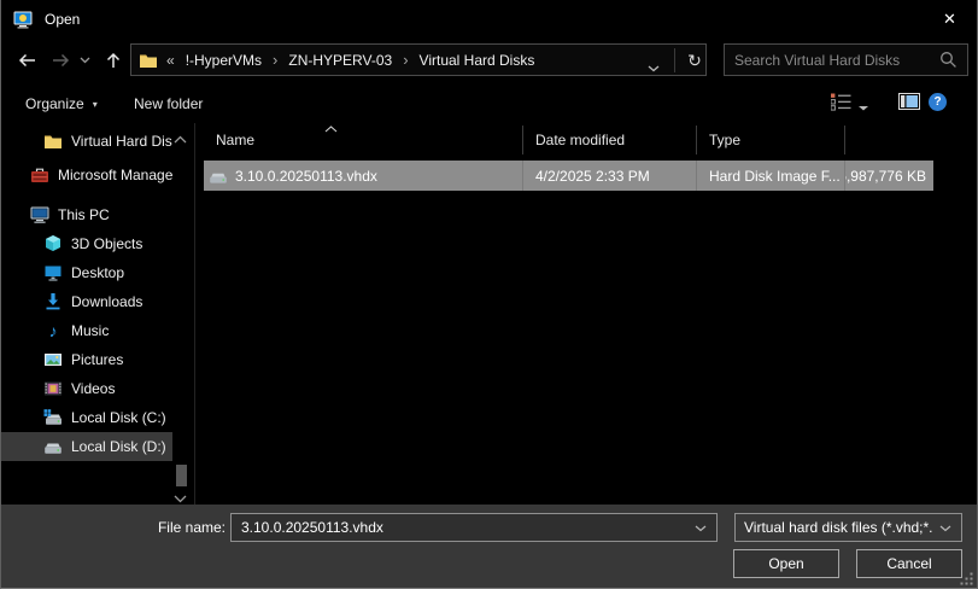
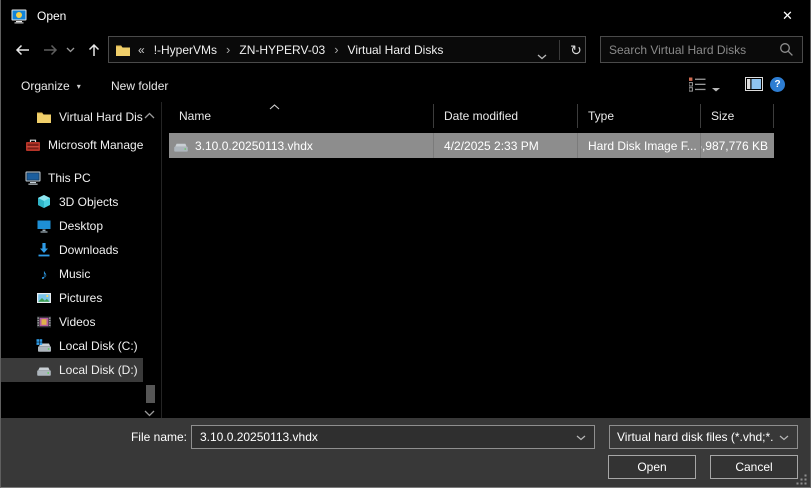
  Open
  ✕
  «
  !-HyperVMs
  ›
  ZN-HYPERV-03
  ›
  Virtual Hard Disks
  ↻
  Search Virtual Hard Disks
  Organize
  ▾
  New folder
  ?
  Virtual Hard Dis
  Microsoft Manage
  This PC
  3D Objects
  Desktop
  Downloads
  ♪
  Music
  Pictures
  Videos
  Local Disk (C:)
  Local Disk (D:)
  Name
  Date modified
  Type
+ Size
  3.10.0.20250113.vhdx
  4/2/2025 2:33 PM
  Hard Disk Image F...
  ,987,776 KB
  File name:
  3.10.0.20250113.vhdx
  Virtual hard disk files (*.vhd;*.
  Open
  Cancel
